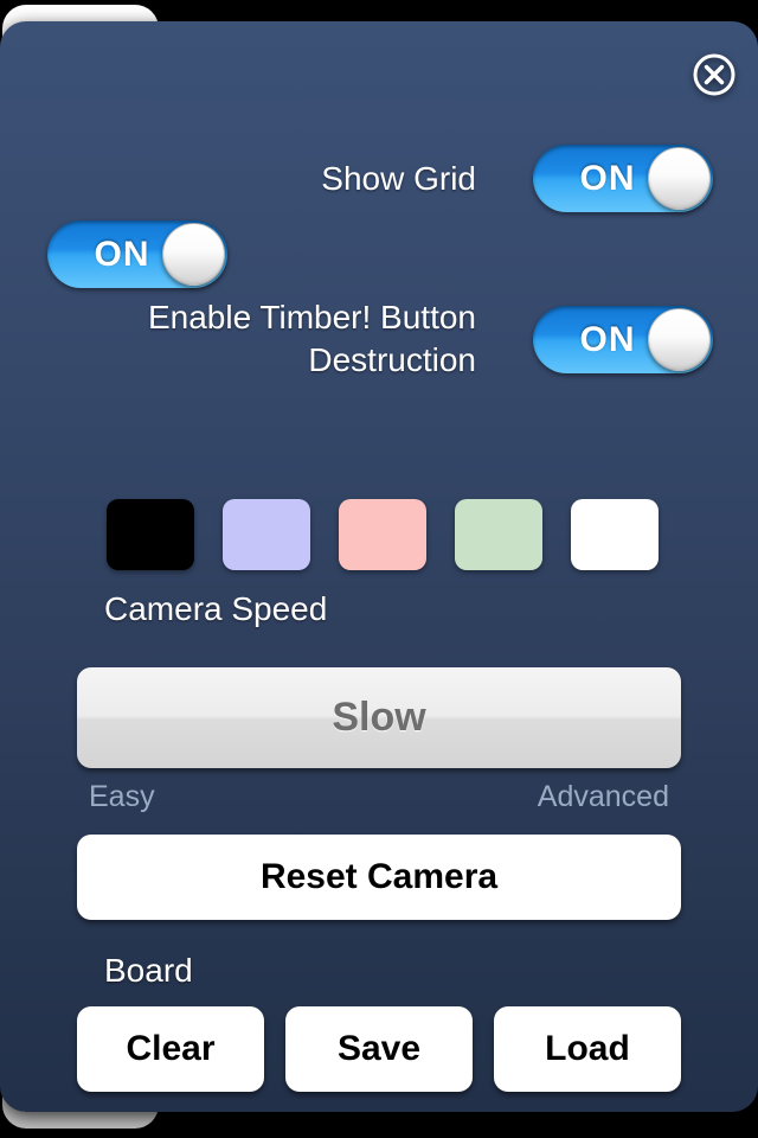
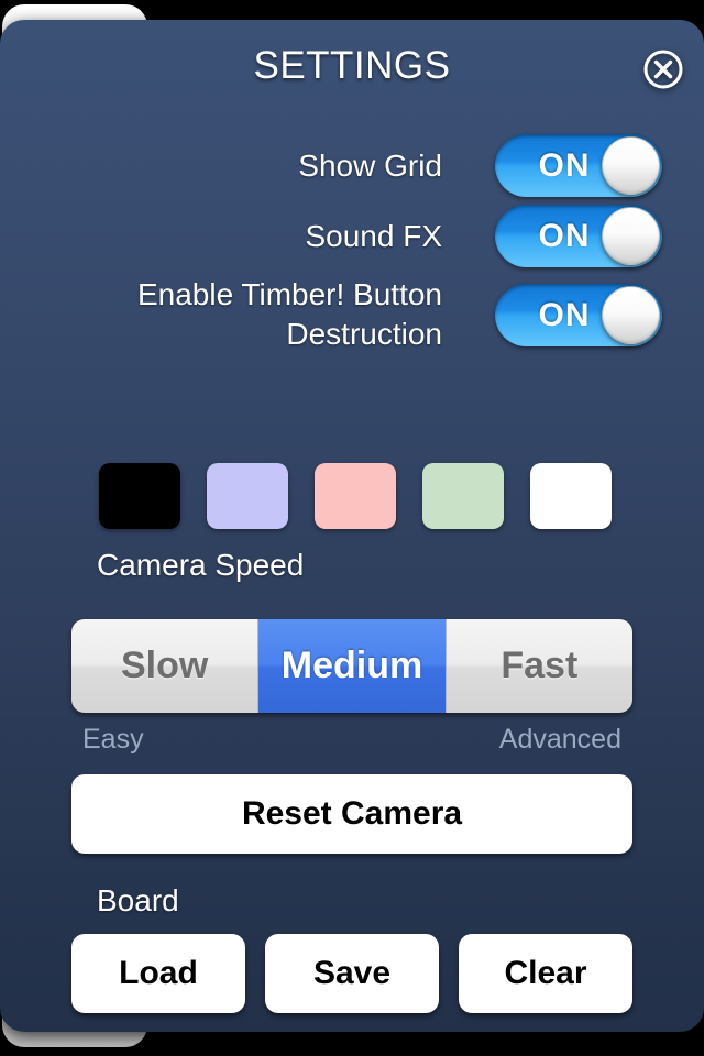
+ SETTINGS
  Show Grid
  ON
+ Sound FX
  ON
  Enable Timber! Button Destruction
  ON
  Camera Speed
  Slow
+ Medium
+ Fast
  Easy
  Advanced
  Reset Camera
  Board
- Clear
+ Load
  Save
- Load
+ Clear
